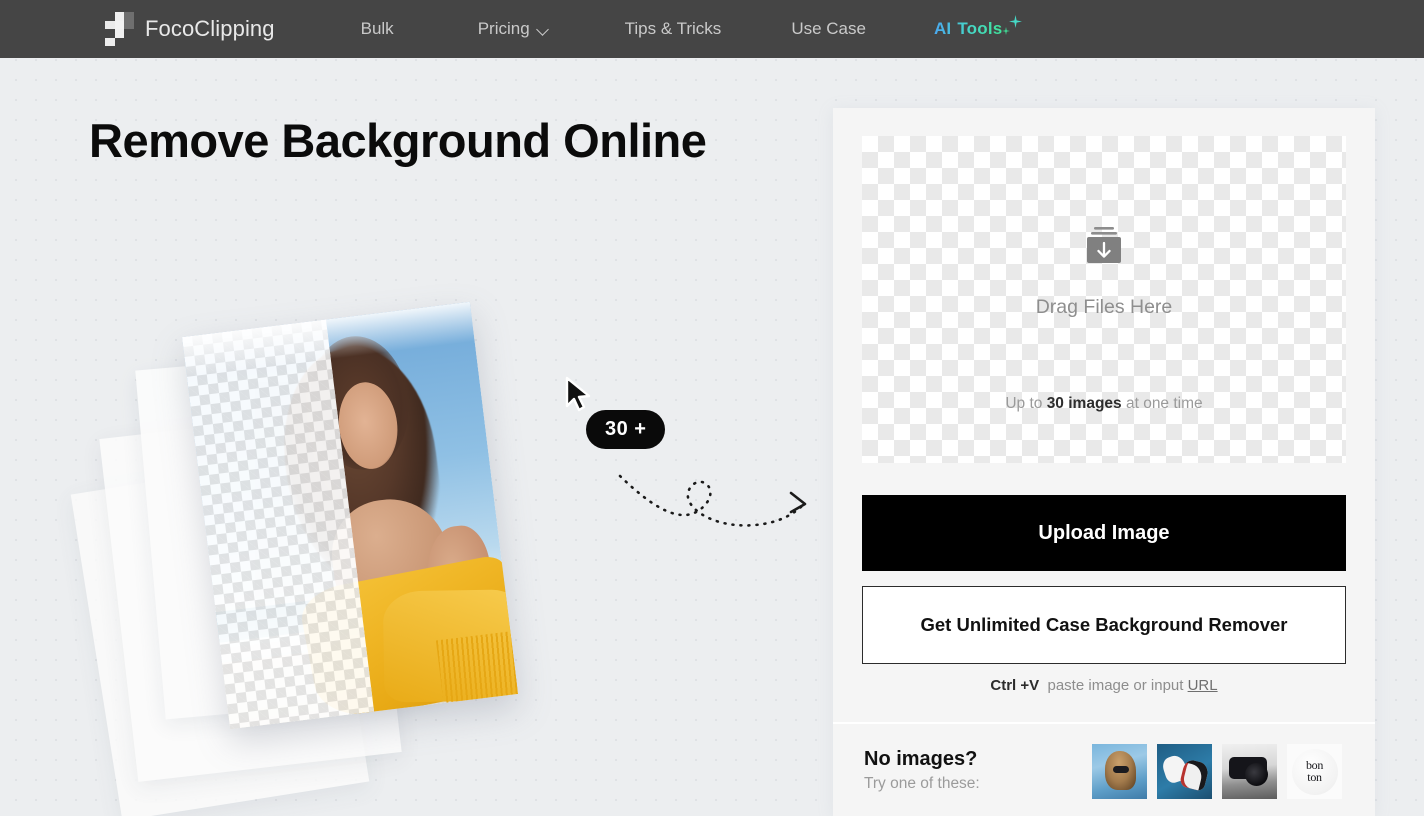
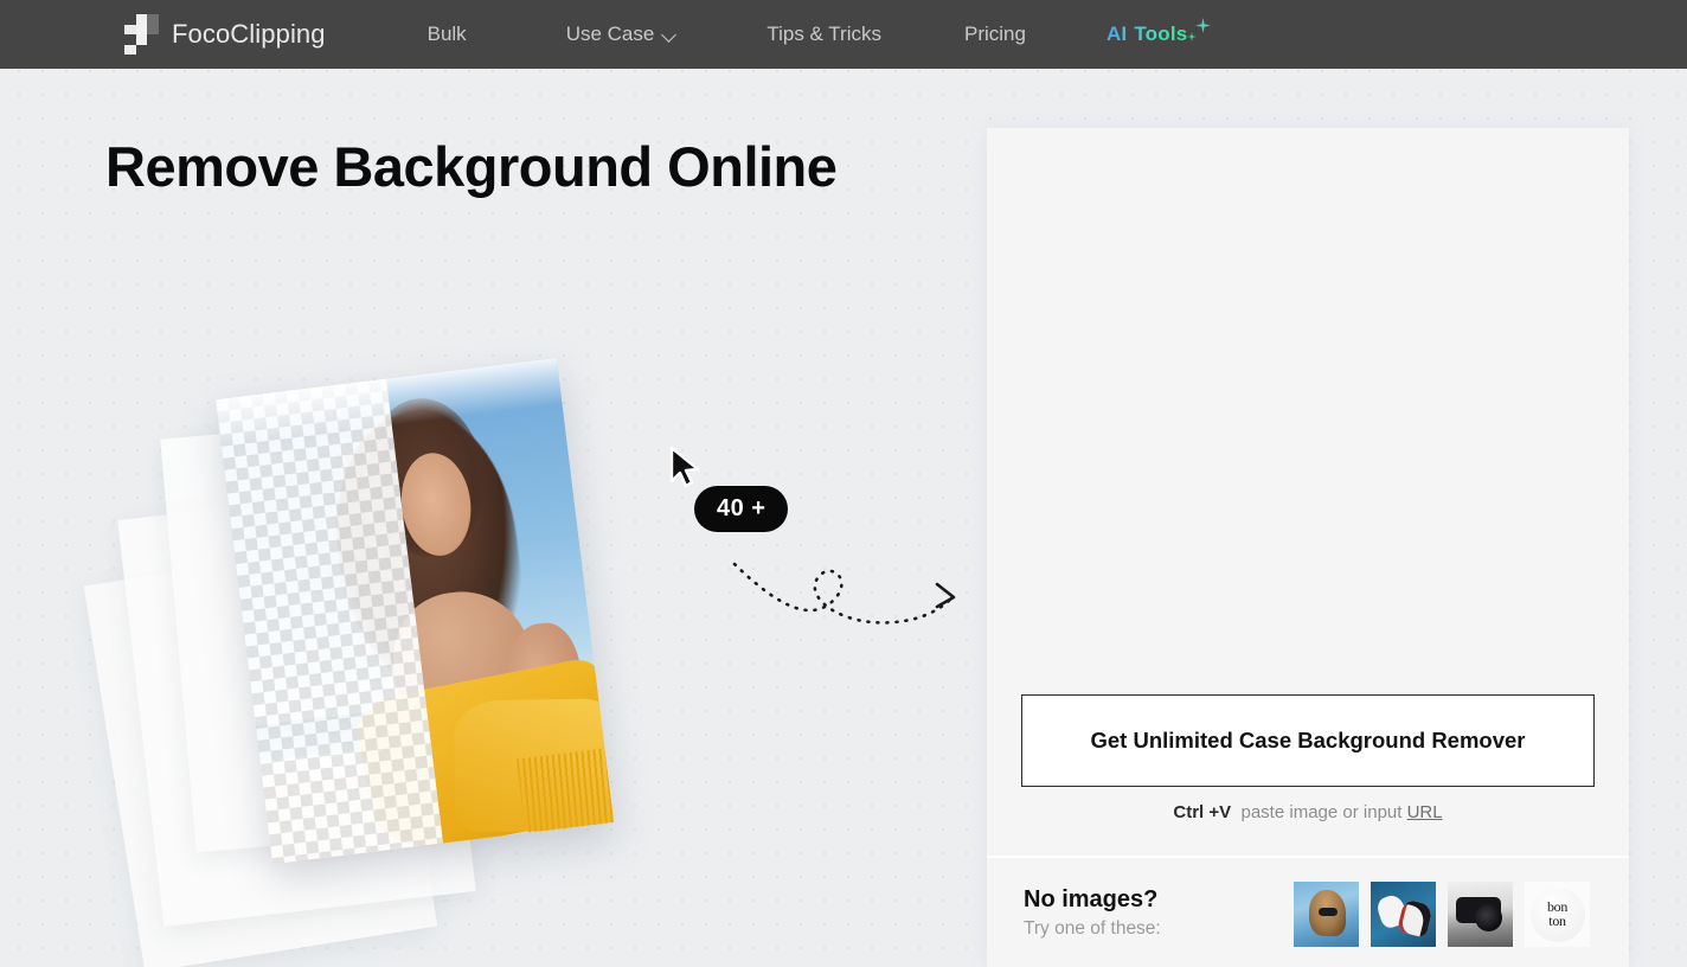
  FocoClipping
  Bulk
- Pricing
+ Use Case
  Tips & Tricks
- Use Case
+ Pricing
  AI
  Tools
  Remove Background Online
- 30 +
+ 40 +
- Drag Files Here
- Up to 30 images at one time
- Upload Image
  Get Unlimited Case Background Remover
  Ctrl +V paste image or input URL
  No images?
  Try one of these:
  bon
  ton
